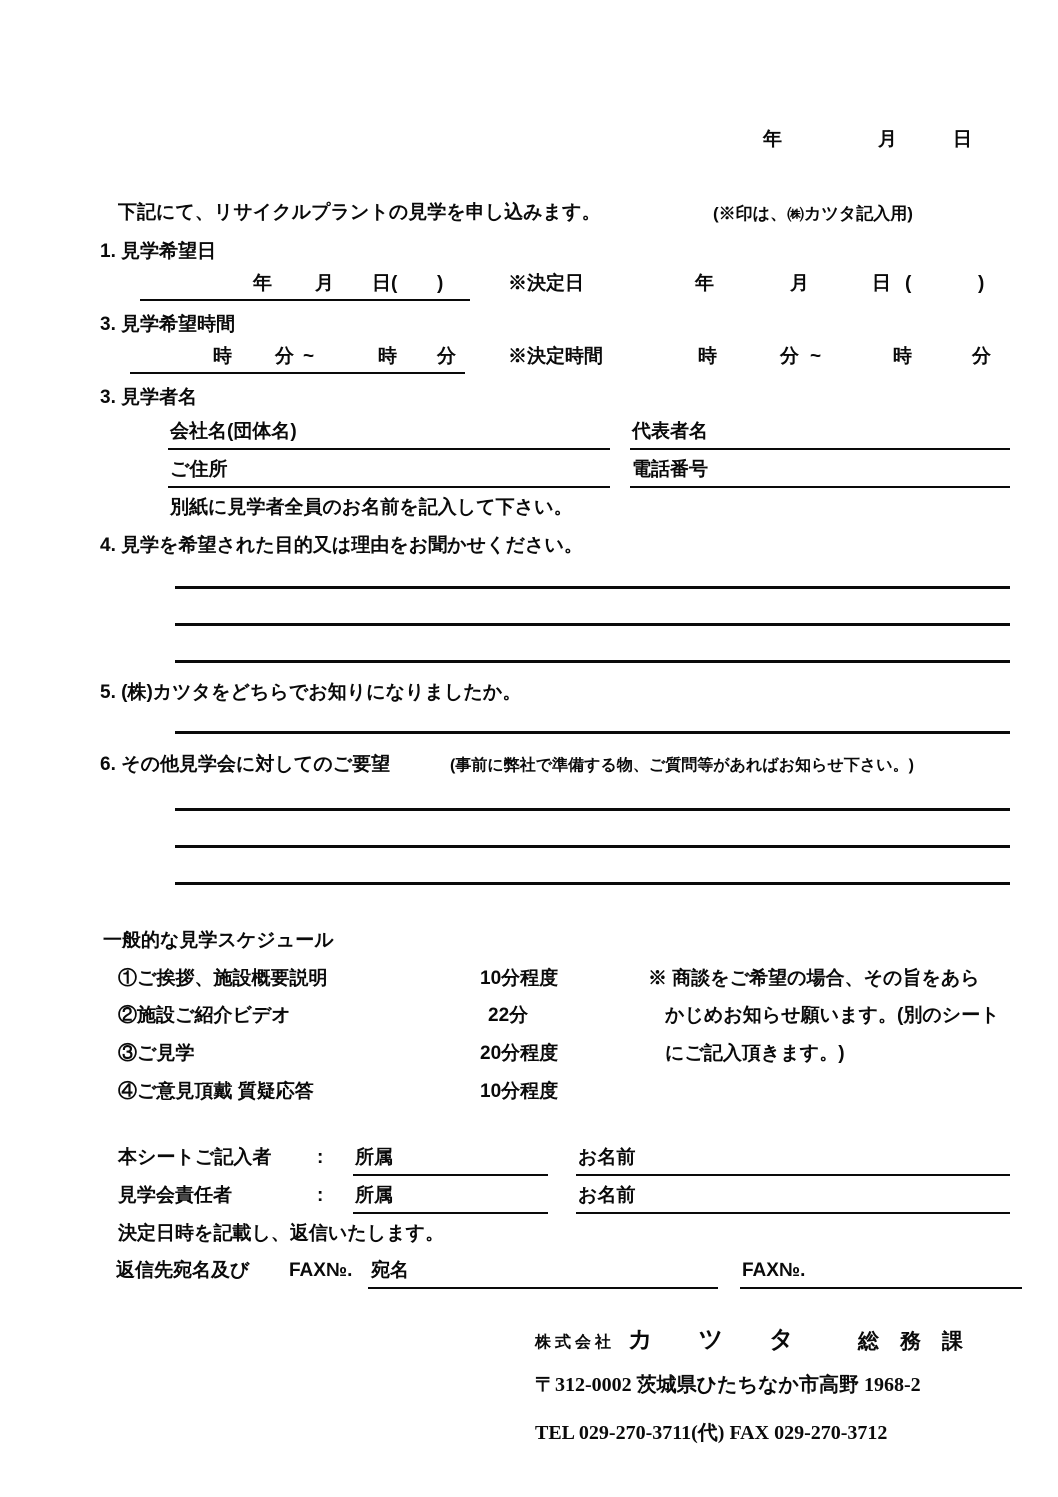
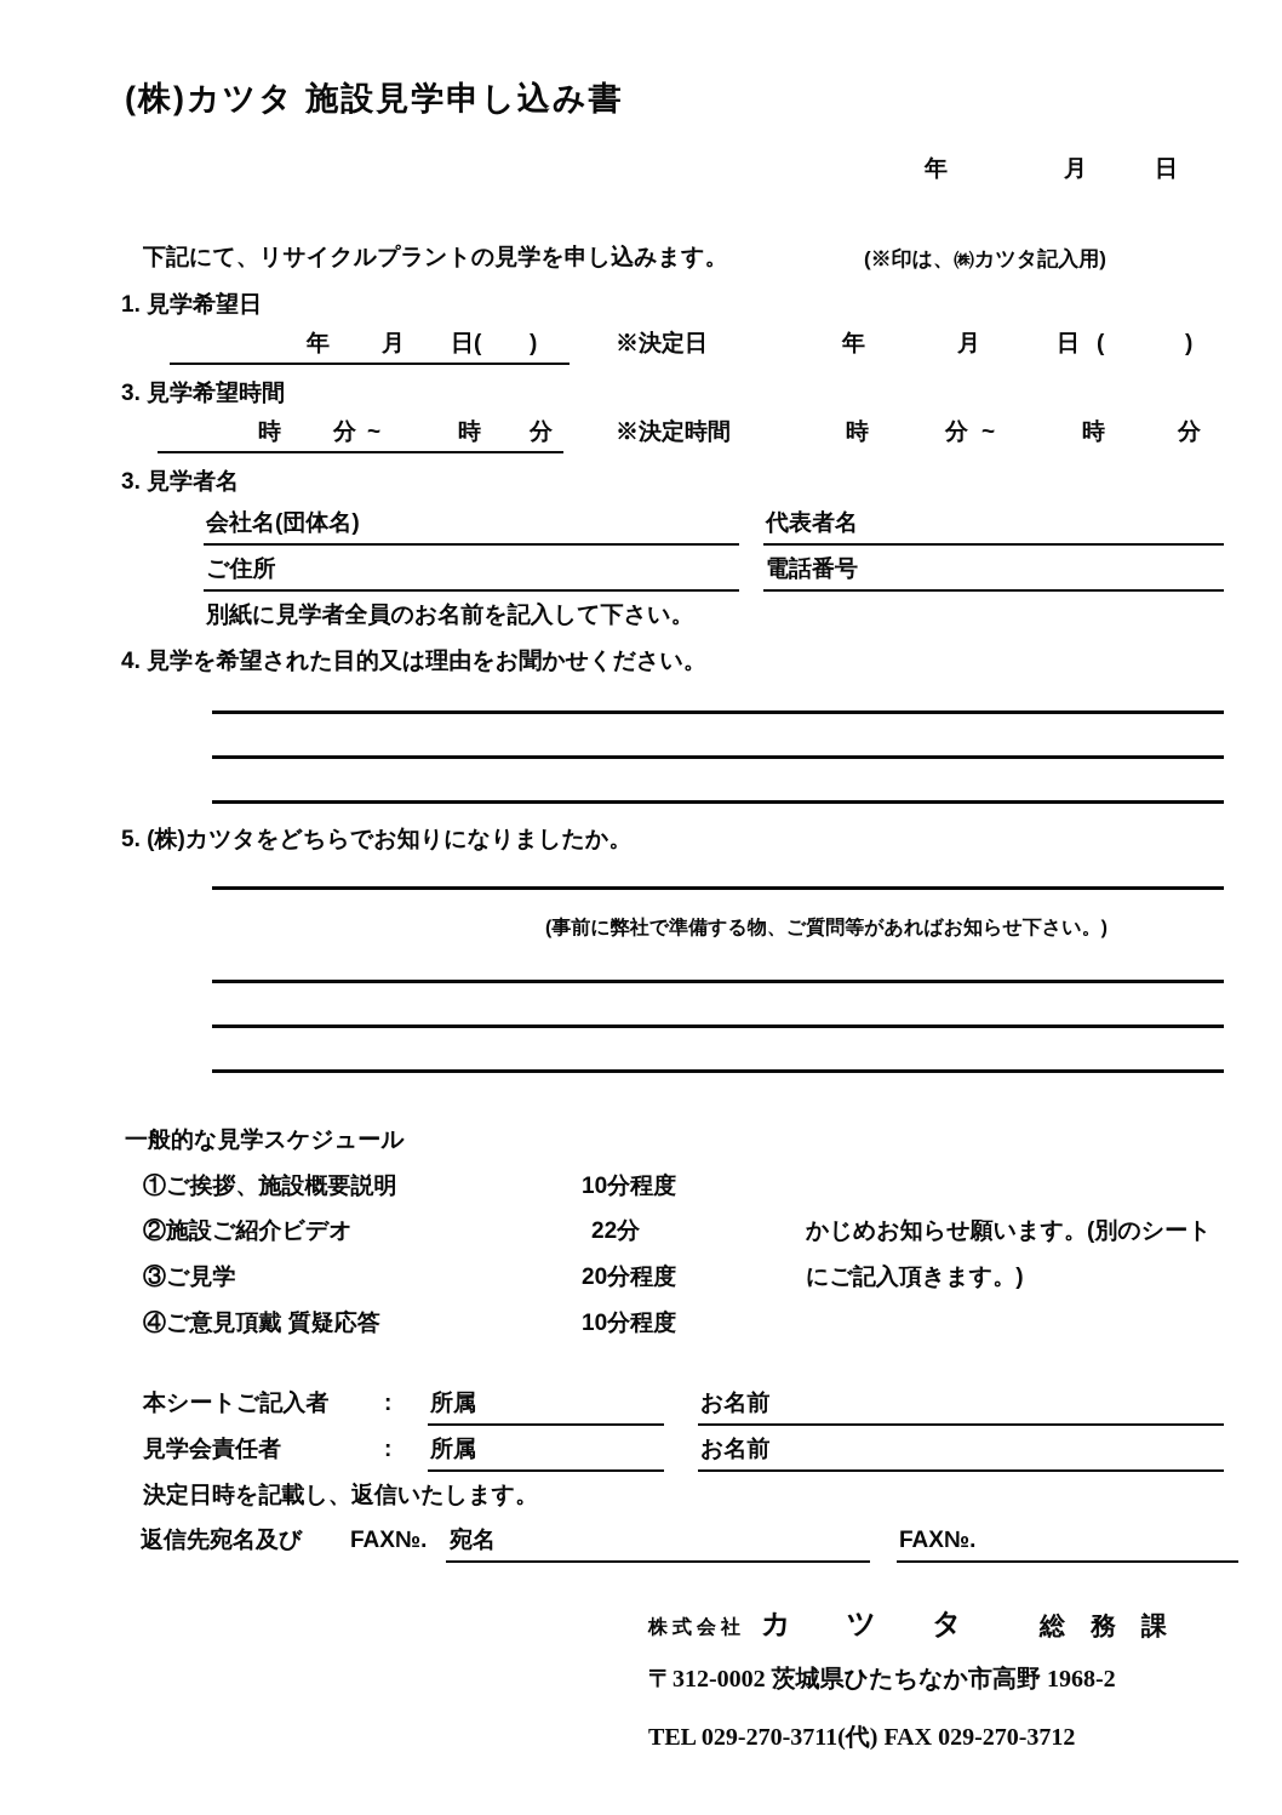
+ (株)カツタ 施設見学申し込み書
  年
  月
  日
  下記にて、リサイクルプラントの見学を申し込みます。
  (※印は、㈱カツタ記入用)
  1. 見学希望日
  年
  月
  日(
  )
  ※決定日
  年
  月
  日
  (
  )
  3. 見学希望時間
  時
  分
  ~
  時
  分
  ※決定時間
  時
  分
  ~
  時
  分
  3. 見学者名
  会社名(団体名)
  代表者名
  ご住所
  電話番号
  別紙に見学者全員のお名前を記入して下さい。
  4. 見学を希望された目的又は理由をお聞かせください。
  5. (株)カツタをどちらでお知りになりましたか。
- 6. その他見学会に対してのご要望
  (事前に弊社で準備する物、ご質問等があればお知らせ下さい。)
  一般的な見学スケジュール
  ①ご挨拶、施設概要説明
  10分程度
  ②施設ご紹介ビデオ
  22分
  ③ご見学
  20分程度
  ④ご意見頂戴 質疑応答
  10分程度
- ※ 商談をご希望の場合、その旨をあら
  かじめお知らせ願います。(別のシート
  にご記入頂きます。)
  本シートご記入者
  :
  所属
  お名前
  見学会責任者
  :
  所属
  お名前
  決定日時を記載し、返信いたします。
  返信先宛名及び
  FAX№.
  宛名
  FAX№.
  株式会社
  カツタ
  総務課
  〒312-0002 茨城県ひたちなか市高野 1968-2
  TEL 029-270-3711(代) FAX 029-270-3712
